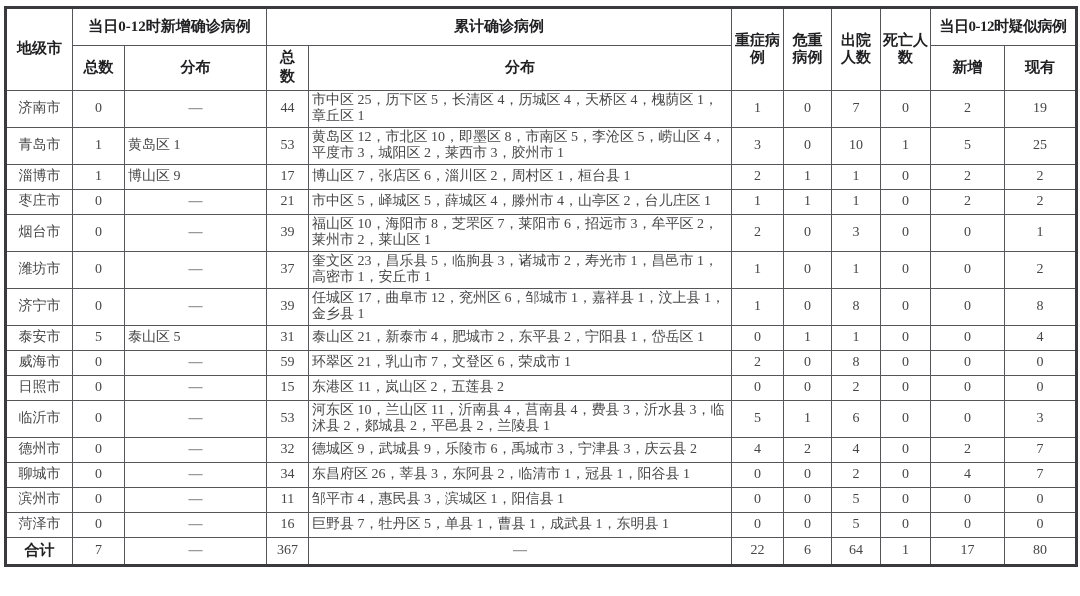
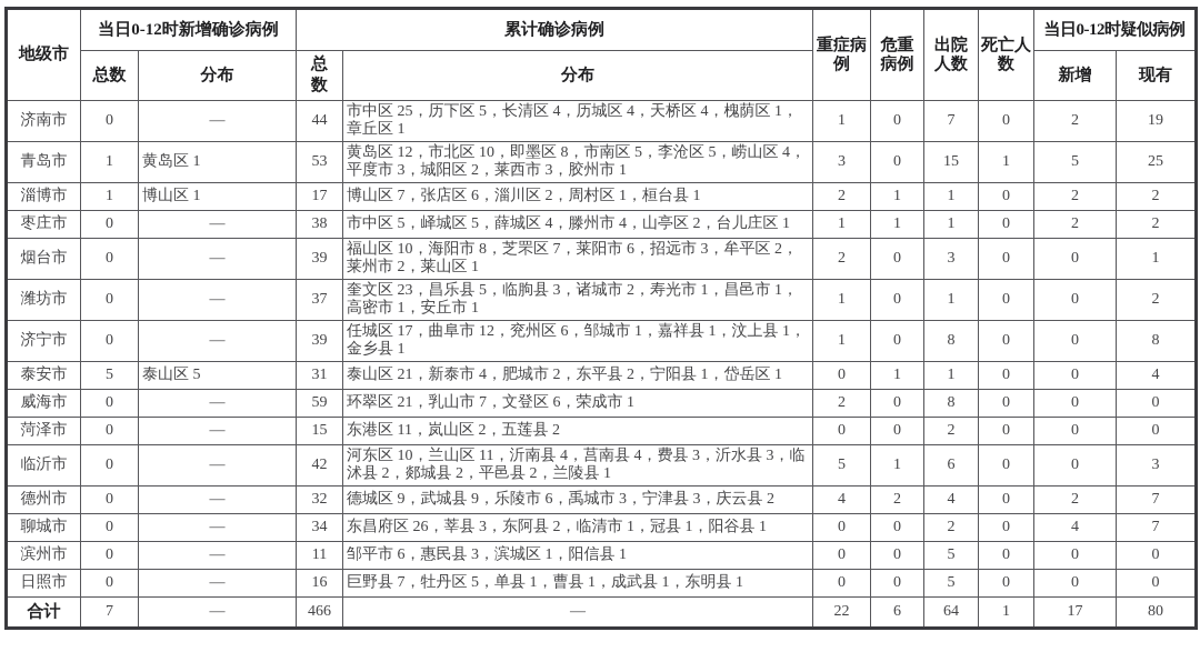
  地级市	当日0-12时新增确诊病例	累计确诊病例	重症病例	危重病例	出院人数	死亡人数	当日0-12时疑似病例
  总数	分布	总数	分布	新增	现有
  济南市	0	—	44	市中区 25，历下区 5，长清区 4，历城区 4，天桥区 4，槐荫区 1，章丘区 1	1	0	7	0	2	19
- 青岛市	1	黄岛区 1	53	黄岛区 12，市北区 10，即墨区 8，市南区 5，李沧区 5，崂山区 4，平度市 3，城阳区 2，莱西市 3，胶州市 1	3	0	10	1	5	25
+ 青岛市	1	黄岛区 1	53	黄岛区 12，市北区 10，即墨区 8，市南区 5，李沧区 5，崂山区 4，平度市 3，城阳区 2，莱西市 3，胶州市 1	3	0	15	1	5	25
- 淄博市	1	博山区 9	17	博山区 7，张店区 6，淄川区 2，周村区 1，桓台县 1	2	1	1	0	2	2
+ 淄博市	1	博山区 1	17	博山区 7，张店区 6，淄川区 2，周村区 1，桓台县 1	2	1	1	0	2	2
- 枣庄市	0	—	21	市中区 5，峄城区 5，薛城区 4，滕州市 4，山亭区 2，台儿庄区 1	1	1	1	0	2	2
+ 枣庄市	0	—	38	市中区 5，峄城区 5，薛城区 4，滕州市 4，山亭区 2，台儿庄区 1	1	1	1	0	2	2
  烟台市	0	—	39	福山区 10，海阳市 8，芝罘区 7，莱阳市 6，招远市 3，牟平区 2，莱州市 2，莱山区 1	2	0	3	0	0	1
  潍坊市	0	—	37	奎文区 23，昌乐县 5，临朐县 3，诸城市 2，寿光市 1，昌邑市 1，高密市 1，安丘市 1	1	0	1	0	0	2
  济宁市	0	—	39	任城区 17，曲阜市 12，兖州区 6，邹城市 1，嘉祥县 1，汶上县 1，金乡县 1	1	0	8	0	0	8
  泰安市	5	泰山区 5	31	泰山区 21，新泰市 4，肥城市 2，东平县 2，宁阳县 1，岱岳区 1	0	1	1	0	0	4
  威海市	0	—	59	环翠区 21，乳山市 7，文登区 6，荣成市 1	2	0	8	0	0	0
- 日照市	0	—	15	东港区 11，岚山区 2，五莲县 2	0	0	2	0	0	0
+ 菏泽市	0	—	15	东港区 11，岚山区 2，五莲县 2	0	0	2	0	0	0
- 临沂市	0	—	53	河东区 10，兰山区 11，沂南县 4，莒南县 4，费县 3，沂水县 3，临沭县 2，郯城县 2，平邑县 2，兰陵县 1	5	1	6	0	0	3
+ 临沂市	0	—	42	河东区 10，兰山区 11，沂南县 4，莒南县 4，费县 3，沂水县 3，临沭县 2，郯城县 2，平邑县 2，兰陵县 1	5	1	6	0	0	3
  德州市	0	—	32	德城区 9，武城县 9，乐陵市 6，禹城市 3，宁津县 3，庆云县 2	4	2	4	0	2	7
  聊城市	0	—	34	东昌府区 26，莘县 3，东阿县 2，临清市 1，冠县 1，阳谷县 1	0	0	2	0	4	7
- 滨州市	0	—	11	邹平市 4，惠民县 3，滨城区 1，阳信县 1	0	0	5	0	0	0
+ 滨州市	0	—	11	邹平市 6，惠民县 3，滨城区 1，阳信县 1	0	0	5	0	0	0
- 菏泽市	0	—	16	巨野县 7，牡丹区 5，单县 1，曹县 1，成武县 1，东明县 1	0	0	5	0	0	0
+ 日照市	0	—	16	巨野县 7，牡丹区 5，单县 1，曹县 1，成武县 1，东明县 1	0	0	5	0	0	0
- 合计	7	—	367	—	22	6	64	1	17	80
+ 合计	7	—	466	—	22	6	64	1	17	80
